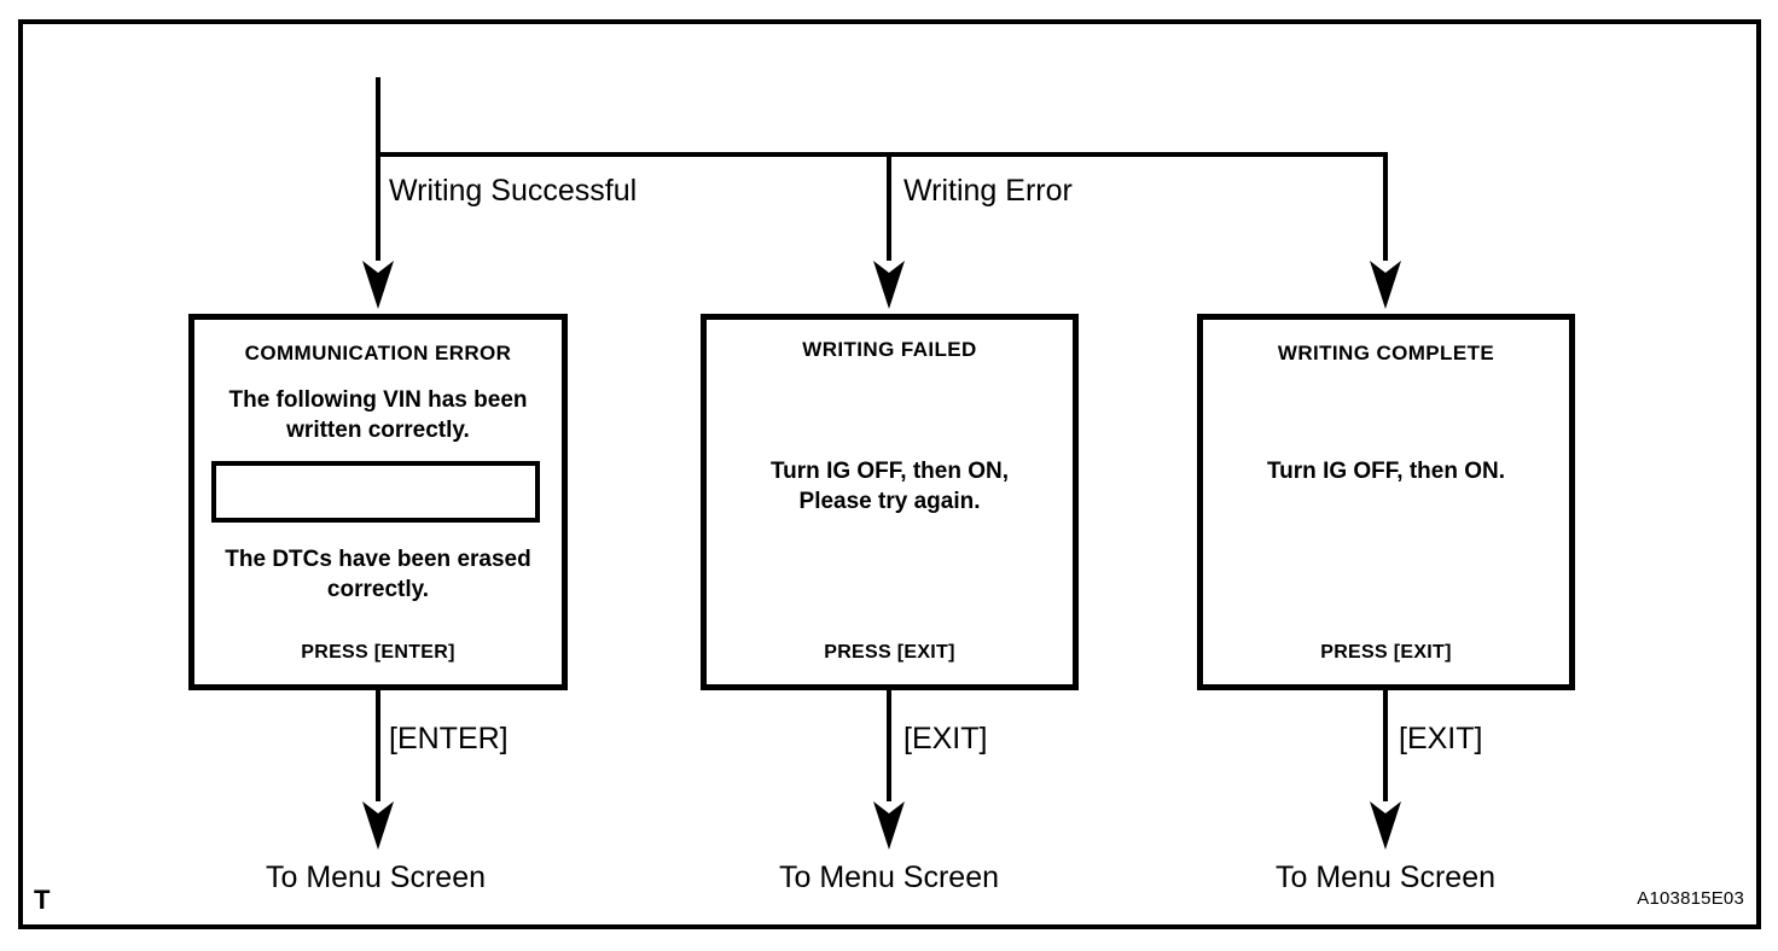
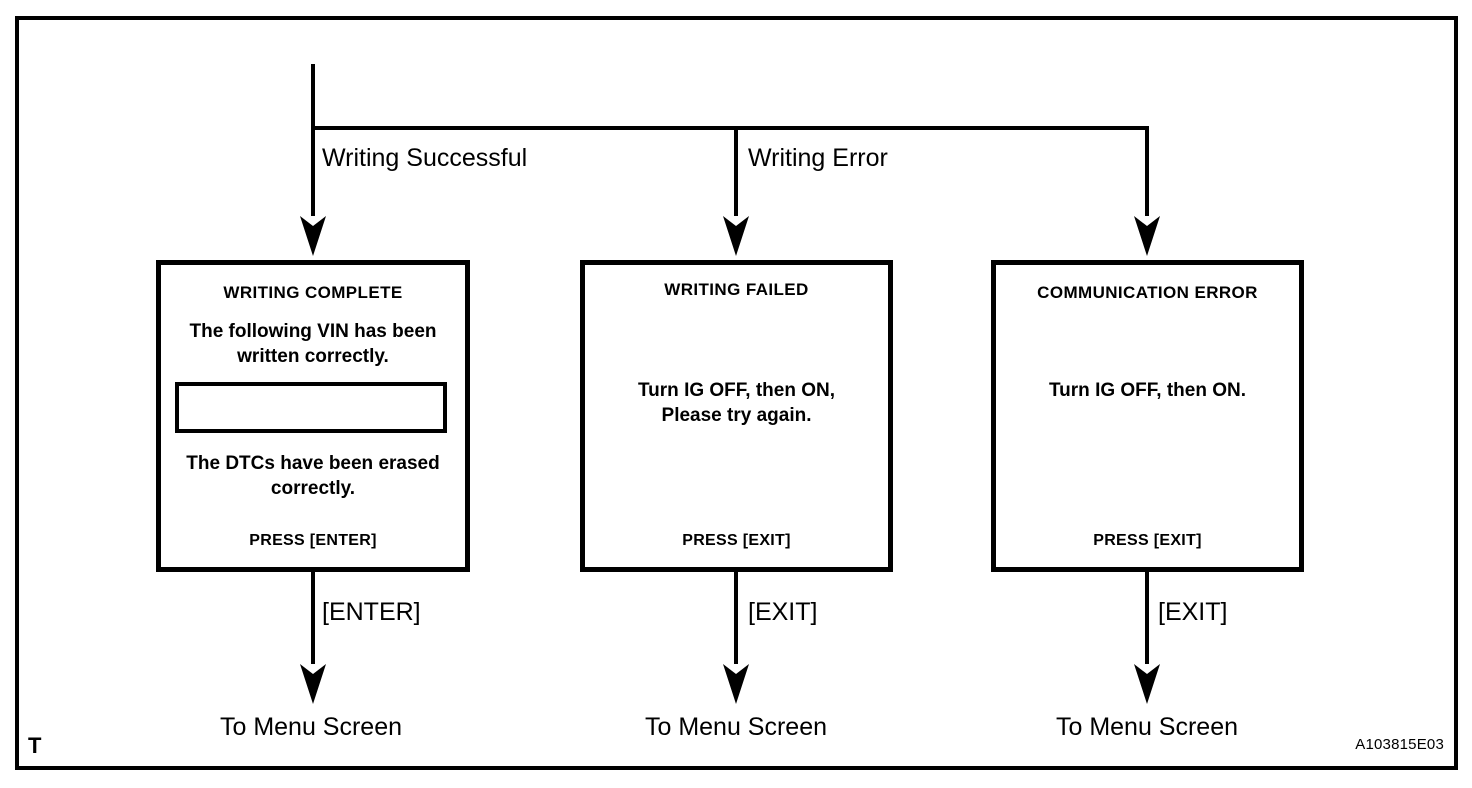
  Writing Successful
  Writing Error
- COMMUNICATION ERROR
+ WRITING COMPLETE
  The following VIN has been
  written correctly.
  The DTCs have been erased
  correctly.
  PRESS [ENTER]
  WRITING FAILED
  Turn IG OFF, then ON,
  Please try again.
  PRESS [EXIT]
- WRITING COMPLETE
+ COMMUNICATION ERROR
  Turn IG OFF, then ON.
  PRESS [EXIT]
  [ENTER]
  To Menu Screen
  [EXIT]
  To Menu Screen
  [EXIT]
  To Menu Screen
  T
  A103815E03
